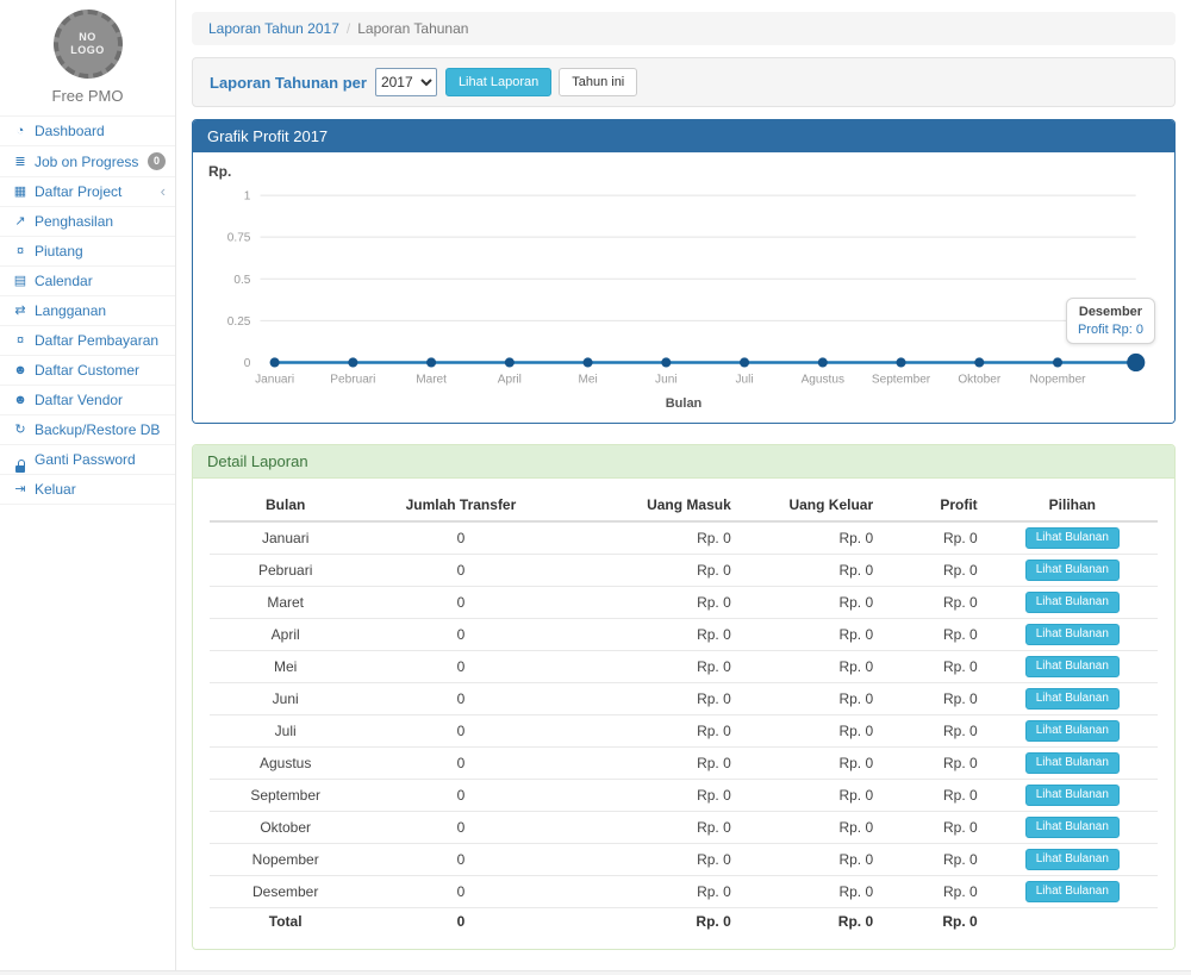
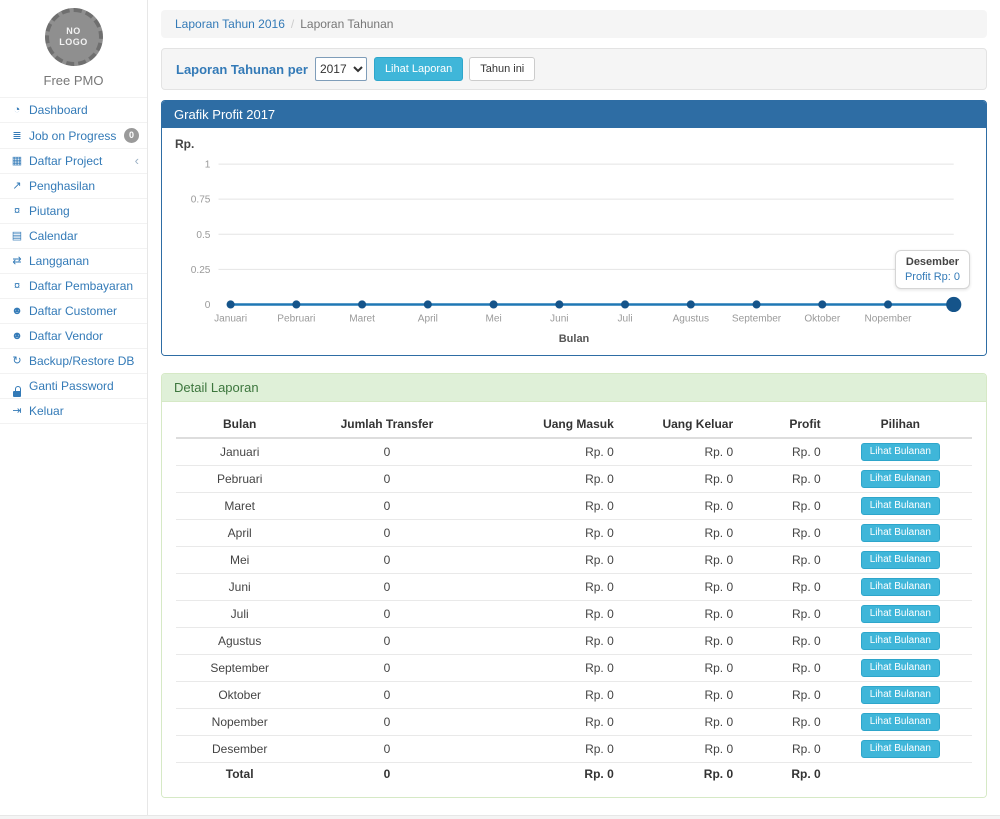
  NO LOGO
  Free PMO
  ◔
  Dashboard
  ≣
  Job on Progress
  0
  ▦
  Daftar Project
  ‹
  ↗
  Penghasilan
  ¤
  Piutang
  ▤
  Calendar
  ⇄
  Langganan
  ¤
  Daftar Pembayaran
  ☻
  Daftar Customer
  ☻
  Daftar Vendor
  ↻
  Backup/Restore DB
  Ganti Password
  ⇥
  Keluar
- Laporan Tahun 2017 / Laporan Tahunan
+ Laporan Tahun 2016 / Laporan Tahunan
  Laporan Tahunan per
  2017
  Lihat Laporan
  Tahun ini
  Grafik Profit 2017
  Rp.
  0
  0.25
  0.5
  0.75
  1
  Januari
  Pebruari
  Maret
  April
  Mei
  Juni
  Juli
  Agustus
  September
  Oktober
  Nopember
  Desember
  Profit Rp: 0
  Bulan
  Detail Laporan
  Bulan	Jumlah Transfer	Uang Masuk	Uang Keluar	Profit	Pilihan
  Januari	0	Rp. 0	Rp. 0	Rp. 0	Lihat Bulanan
  Pebruari	0	Rp. 0	Rp. 0	Rp. 0	Lihat Bulanan
  Maret	0	Rp. 0	Rp. 0	Rp. 0	Lihat Bulanan
  April	0	Rp. 0	Rp. 0	Rp. 0	Lihat Bulanan
  Mei	0	Rp. 0	Rp. 0	Rp. 0	Lihat Bulanan
  Juni	0	Rp. 0	Rp. 0	Rp. 0	Lihat Bulanan
  Juli	0	Rp. 0	Rp. 0	Rp. 0	Lihat Bulanan
  Agustus	0	Rp. 0	Rp. 0	Rp. 0	Lihat Bulanan
  September	0	Rp. 0	Rp. 0	Rp. 0	Lihat Bulanan
  Oktober	0	Rp. 0	Rp. 0	Rp. 0	Lihat Bulanan
  Nopember	0	Rp. 0	Rp. 0	Rp. 0	Lihat Bulanan
  Desember	0	Rp. 0	Rp. 0	Rp. 0	Lihat Bulanan
  Total	0	Rp. 0	Rp. 0	Rp. 0
